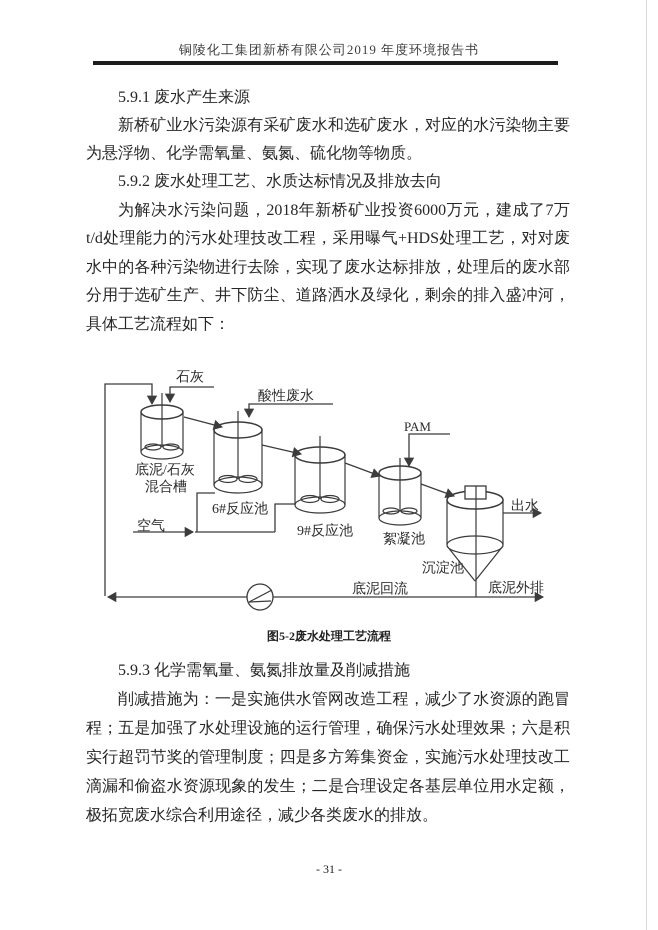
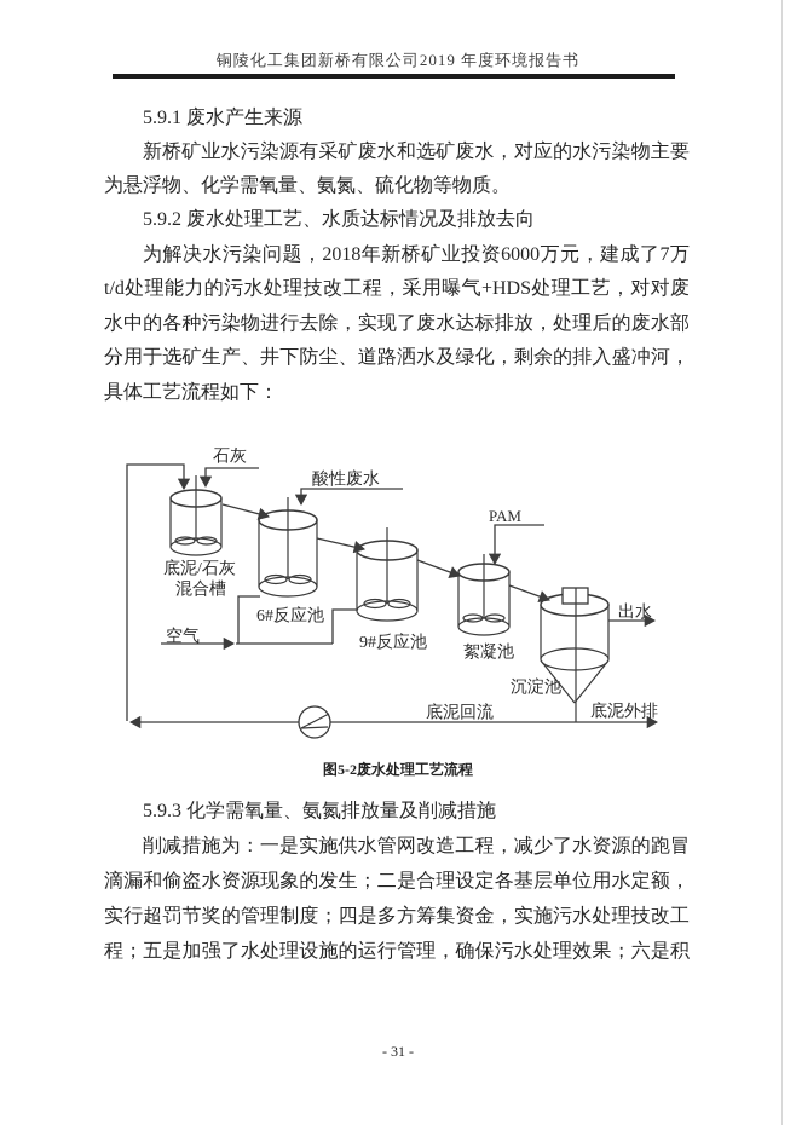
  铜陵化工集团新桥有限公司2019 年度环境报告书
  5.9.1 废水产生来源
  新桥矿业水污染源有采矿废水和选矿废水，对应的水污染物主要
  为悬浮物、化学需氧量、氨氮、硫化物等物质。
  5.9.2 废水处理工艺、水质达标情况及排放去向
  为解决水污染问题，2018年新桥矿业投资6000万元，建成了7万
  t/d处理能力的污水处理技改工程，采用曝气+HDS处理工艺，对对废
  水中的各种污染物进行去除，实现了废水达标排放，处理后的废水部
  分用于选矿生产、井下防尘、道路洒水及绿化，剩余的排入盛冲河，
  具体工艺流程如下：
  石灰
  酸性废水
  PAM
  空气
  底泥/石灰
  混合槽
  6#反应池
  9#反应池
  絮凝池
  沉淀池
  出水
  底泥回流
  底泥外排
  图5-2废水处理工艺流程
  5.9.3 化学需氧量、氨氮排放量及削减措施
  削减措施为：一是实施供水管网改造工程，减少了水资源的跑冒
- 程；五是加强了水处理设施的运行管理，确保污水处理效果；六是积
+ 滴漏和偷盗水资源现象的发生；二是合理设定各基层单位用水定额，
  实行超罚节奖的管理制度；四是多方筹集资金，实施污水处理技改工
- 滴漏和偷盗水资源现象的发生；二是合理设定各基层单位用水定额，
+ 程；五是加强了水处理设施的运行管理，确保污水处理效果；六是积
- 极拓宽废水综合利用途径，减少各类废水的排放。
  - 31 -
